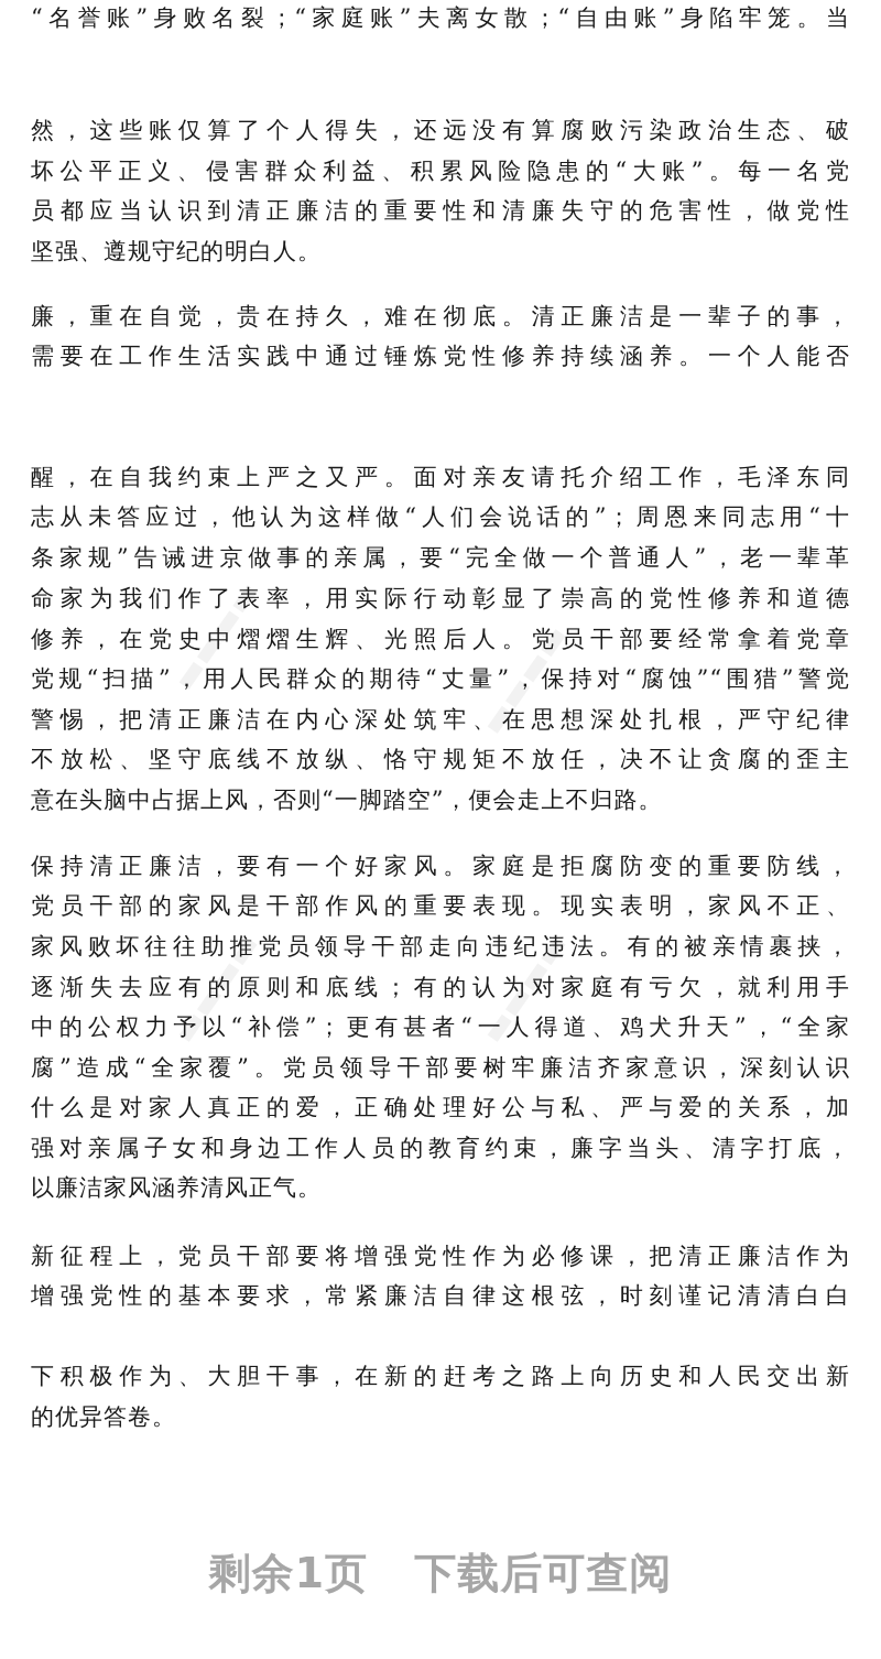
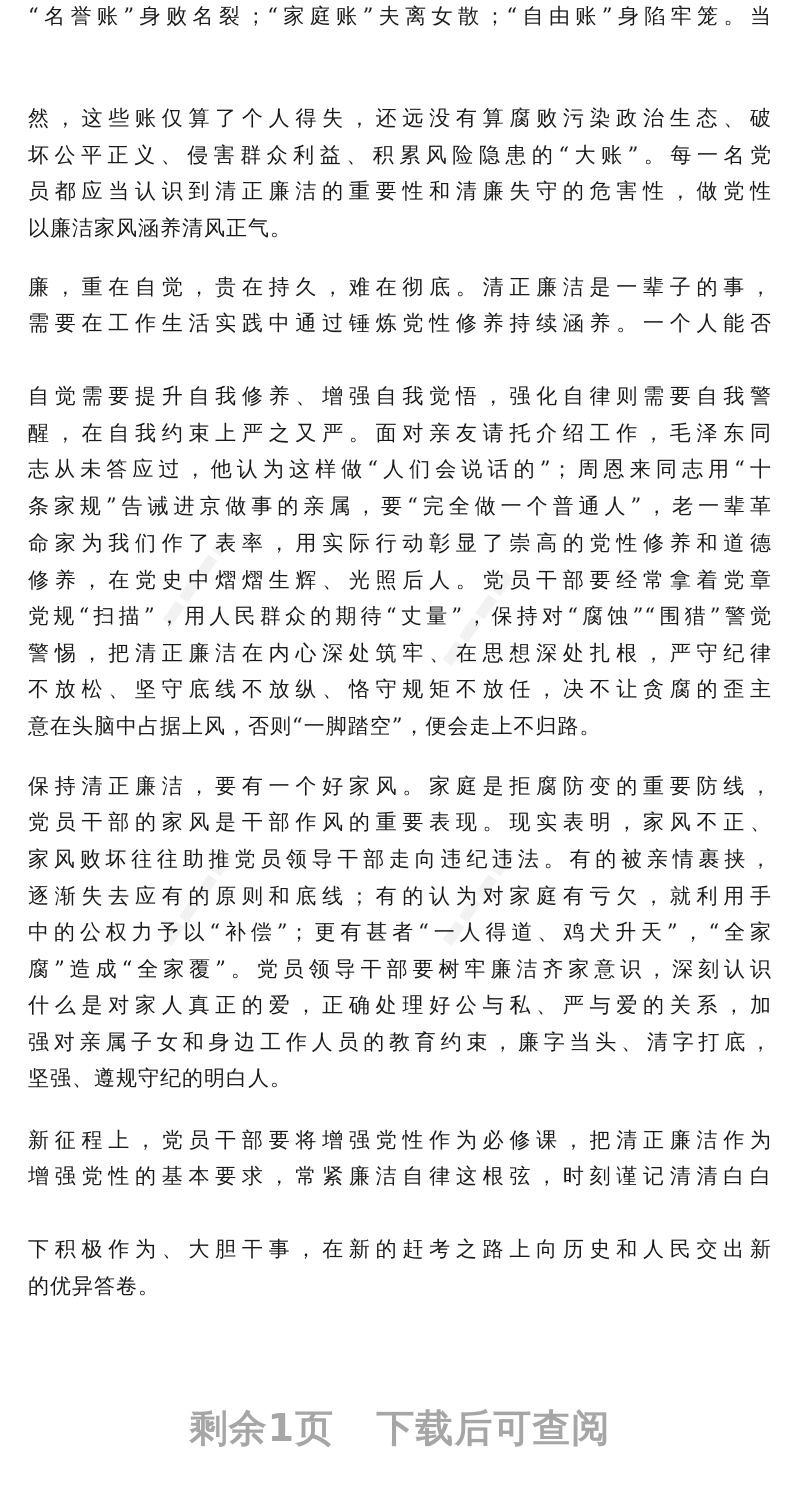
  “名誉账”身败名裂；“家庭账”夫离女散；“自由账”身陷牢笼。当
  然，这些账仅算了个人得失，还远没有算腐败污染政治生态、破
  坏公平正义、侵害群众利益、积累风险隐患的“大账”。每一名党
  员都应当认识到清正廉洁的重要性和清廉失守的危害性，做党性
- 坚强、遵规守纪的明白人。
+ 以廉洁家风涵养清风正气。
  廉，重在自觉，贵在持久，难在彻底。清正廉洁是一辈子的事，
  需要在工作生活实践中通过锤炼党性修养持续涵养。一个人能否
+ 自觉需要提升自我修养、增强自我觉悟，强化自律则需要自我警
  醒，在自我约束上严之又严。面对亲友请托介绍工作，毛泽东同
  志从未答应过，他认为这样做“人们会说话的”；周恩来同志用“十
  条家规”告诫进京做事的亲属，要“完全做一个普通人”，老一辈革
  命家为我们作了表率，用实际行动彰显了崇高的党性修养和道德
  修养，在党史中熠熠生辉、光照后人。党员干部要经常拿着党章
  党规“扫描”，用人民群众的期待“丈量”，保持对“腐蚀”“围猎”警觉
  警惕，把清正廉洁在内心深处筑牢、在思想深处扎根，严守纪律
  不放松、坚守底线不放纵、恪守规矩不放任，决不让贪腐的歪主
  意在头脑中占据上风，否则“一脚踏空”，便会走上不归路。
  保持清正廉洁，要有一个好家风。家庭是拒腐防变的重要防线，
  党员干部的家风是干部作风的重要表现。现实表明，家风不正、
  家风败坏往往助推党员领导干部走向违纪违法。有的被亲情裹挟，
  逐渐失去应有的原则和底线；有的认为对家庭有亏欠，就利用手
  中的公权力予以“补偿”；更有甚者“一人得道、鸡犬升天”，“全家
  腐”造成“全家覆”。党员领导干部要树牢廉洁齐家意识，深刻认识
  什么是对家人真正的爱，正确处理好公与私、严与爱的关系，加
  强对亲属子女和身边工作人员的教育约束，廉字当头、清字打底，
- 以廉洁家风涵养清风正气。
+ 坚强、遵规守纪的明白人。
  新征程上，党员干部要将增强党性作为必修课，把清正廉洁作为
  增强党性的基本要求，常紧廉洁自律这根弦，时刻谨记清清白白
  下积极作为、大胆干事，在新的赶考之路上向历史和人民交出新
  的优异答卷。
  剩余1页 下载后可查阅
